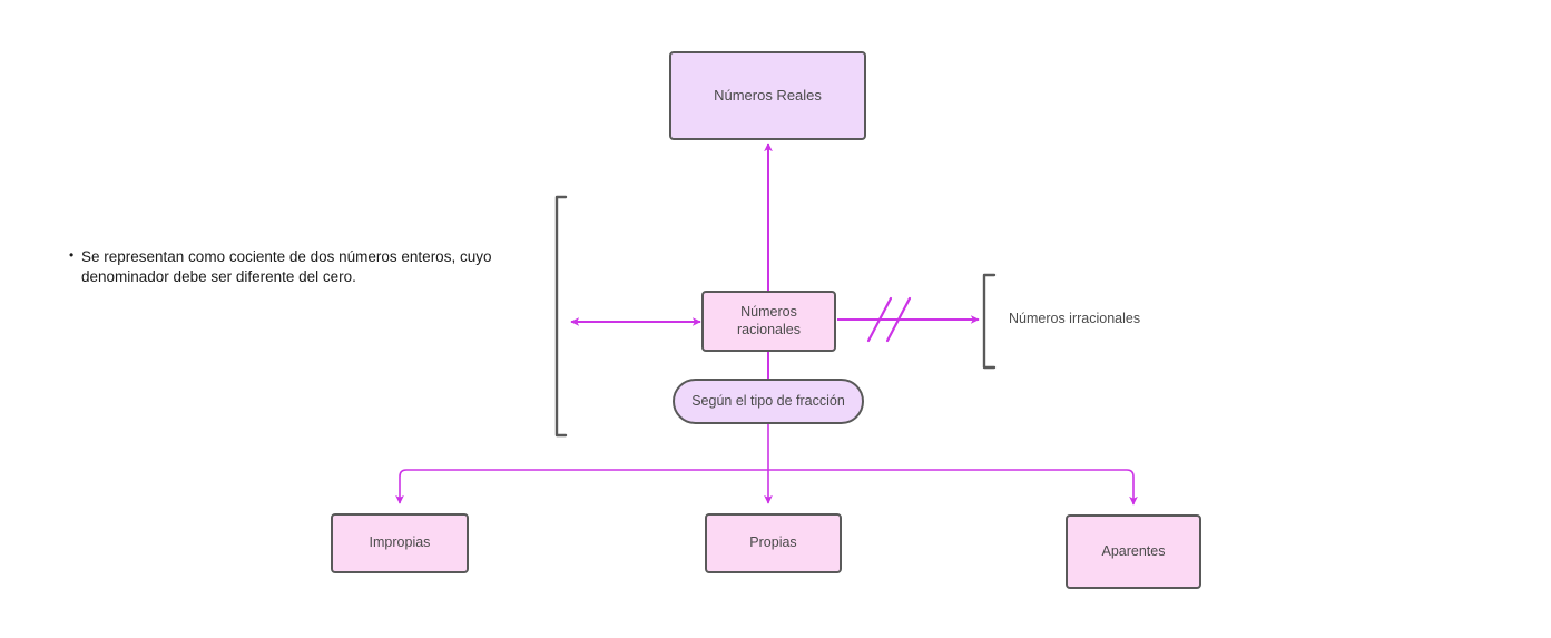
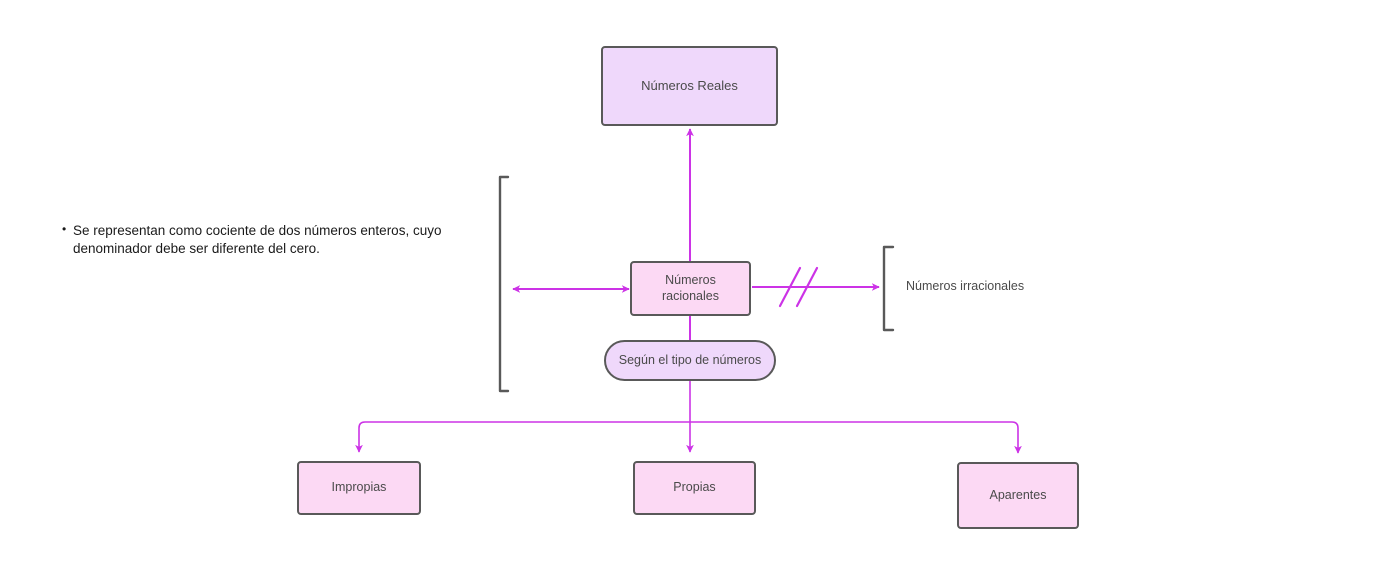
  Números Reales
  Números
  racionales
- Según el tipo de fracción
+ Según el tipo de números
  Impropias
  Propias
  Aparentes
  Números irracionales
  Se representan como cociente de dos números enteros, cuyo denominador debe ser diferente del cero.
